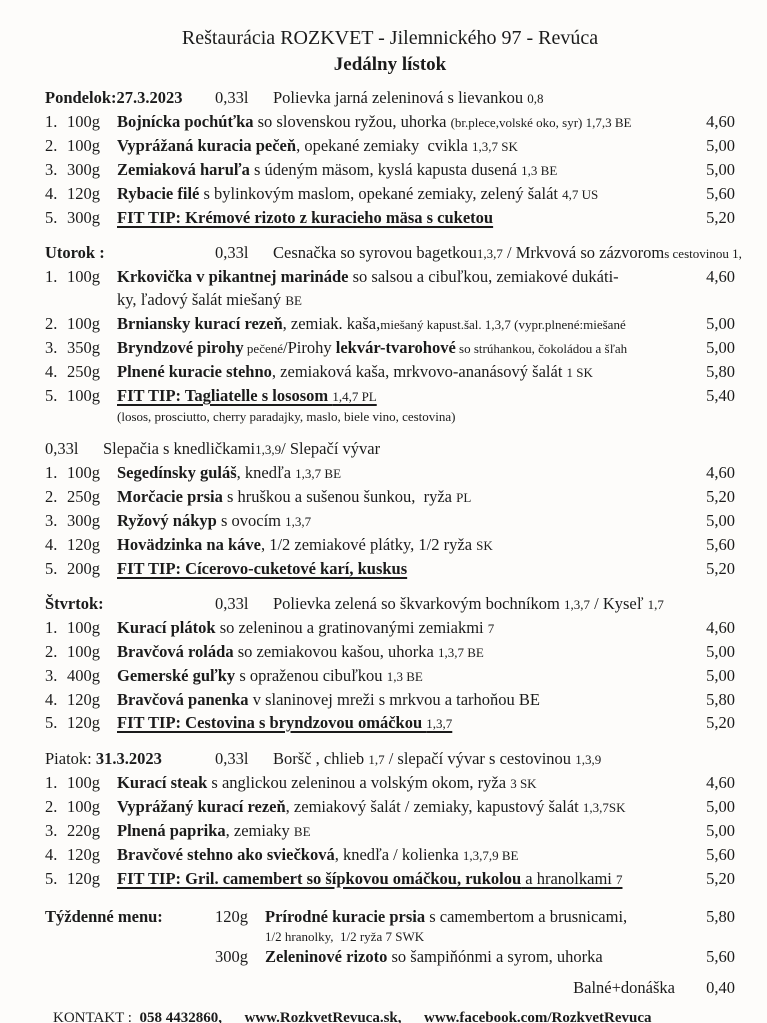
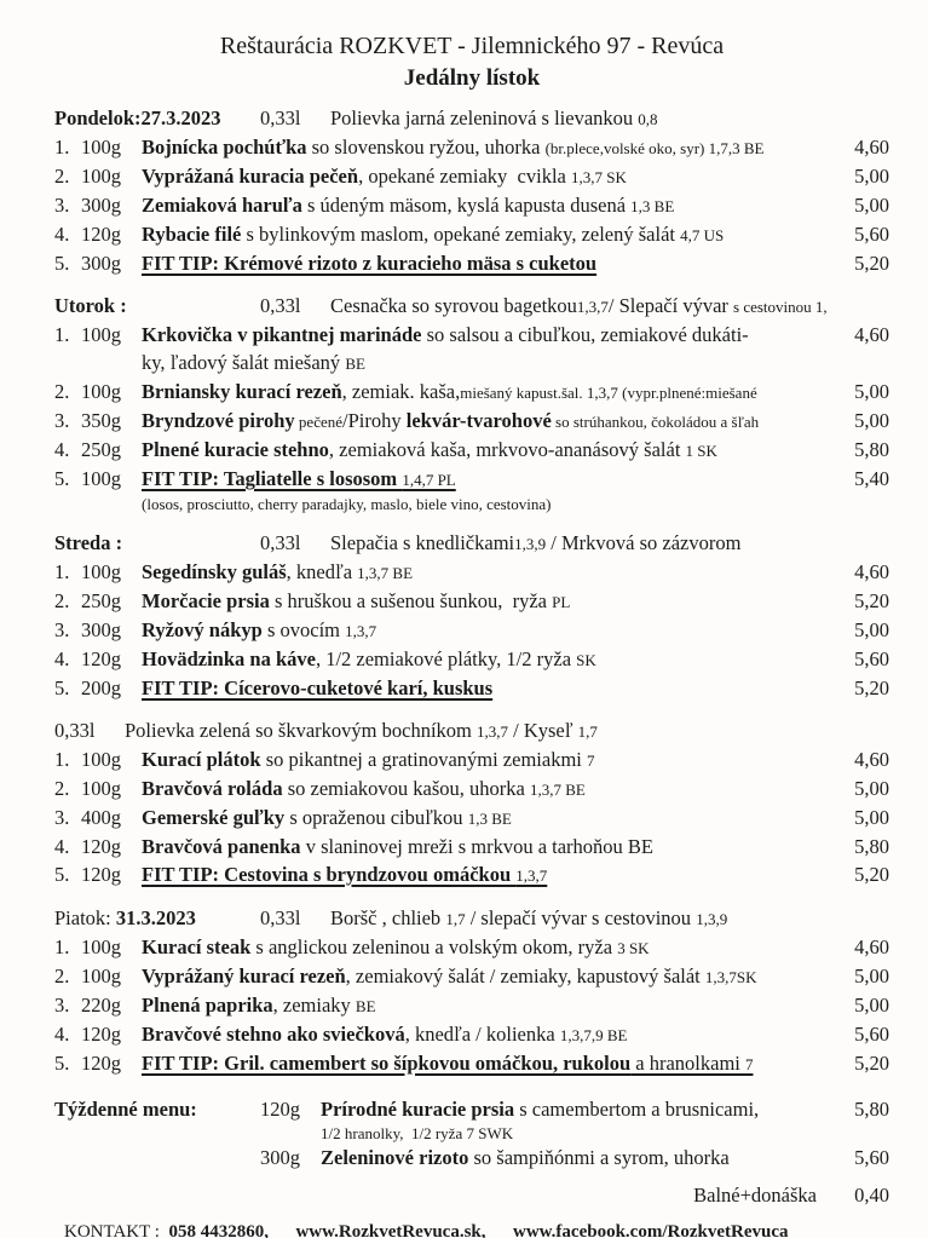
  Reštaurácia ROZKVET - Jilemnického 97 - Revúca
  Jedálny lístok
  Pondelok:27.3.2023
  0,33l
  Polievka jarná zeleninová s lievankou 0,8
  1.
  100g
  Bojnícka pochúťka so slovenskou ryžou, uhorka (br.plece,volské oko, syr) 1,7,3 BE
  4,60
  2.
  100g
  Vyprážaná kuracia pečeň, opekané zemiaky cvikla 1,3,7 SK
  5,00
  3.
  300g
  Zemiaková haruľa s údeným mäsom, kyslá kapusta dusená 1,3 BE
  5,00
  4.
  120g
  Rybacie filé s bylinkovým maslom, opekané zemiaky, zelený šalát 4,7 US
  5,60
  5.
  300g
  FIT TIP: Krémové rizoto z kuracieho mäsa s cuketou
  5,20
  Utorok :
  0,33l
- Cesnačka so syrovou bagetkou1,3,7 / Mrkvová so zázvoroms cestovinou 1,
+ Cesnačka so syrovou bagetkou1,3,7/ Slepačí vývar s cestovinou 1,
  1.
  100g
  Krkovička v pikantnej marináde so salsou a cibuľkou, zemiakové dukáti-
  ky, ľadový šalát miešaný BE
  4,60
  2.
  100g
  Brniansky kurací rezeň, zemiak. kaša,miešaný kapust.šal. 1,3,7 (vypr.plnené:miešané
  5,00
  3.
  350g
  Bryndzové pirohy pečené/Pirohy lekvár-tvarohové so strúhankou, čokoládou a šľah
  5,00
  4.
  250g
  Plnené kuracie stehno, zemiaková kaša, mrkvovo-ananásový šalát 1 SK
  5,80
  5.
  100g
  FIT TIP: Tagliatelle s lososom 1,4,7 PL
  (losos, prosciutto, cherry paradajky, maslo, biele vino, cestovina)
  5,40
+ Streda :
  0,33l
- Slepačia s knedličkami1,3,9/ Slepačí vývar
+ Slepačia s knedličkami1,3,9 / Mrkvová so zázvorom
  1.
  100g
  Segedínsky guláš, knedľa 1,3,7 BE
  4,60
  2.
  250g
  Morčacie prsia s hruškou a sušenou šunkou, ryža PL
  5,20
  3.
  300g
  Ryžový nákyp s ovocím 1,3,7
  5,00
  4.
  120g
  Hovädzinka na káve, 1/2 zemiakové plátky, 1/2 ryža SK
  5,60
  5.
  200g
  FIT TIP: Cícerovo-cuketové karí, kuskus
  5,20
- Štvrtok:
  0,33l
  Polievka zelená so škvarkovým bochníkom 1,3,7 / Kyseľ 1,7
  1.
  100g
- Kurací plátok so zeleninou a gratinovanými zemiakmi 7
+ Kurací plátok so pikantnej a gratinovanými zemiakmi 7
  4,60
  2.
  100g
  Bravčová roláda so zemiakovou kašou, uhorka 1,3,7 BE
  5,00
  3.
  400g
  Gemerské guľky s opraženou cibuľkou 1,3 BE
  5,00
  4.
  120g
  Bravčová panenka v slaninovej mreži s mrkvou a tarhoňou BE
  5,80
  5.
  120g
  FIT TIP: Cestovina s bryndzovou omáčkou 1,3,7
  5,20
  Piatok: 31.3.2023
  0,33l
  Boršč , chlieb 1,7 / slepačí vývar s cestovinou 1,3,9
  1.
  100g
  Kurací steak s anglickou zeleninou a volským okom, ryža 3 SK
  4,60
  2.
  100g
  Vyprážaný kurací rezeň, zemiakový šalát / zemiaky, kapustový šalát 1,3,7SK
  5,00
  3.
  220g
  Plnená paprika, zemiaky BE
  5,00
  4.
  120g
  Bravčové stehno ako sviečková, knedľa / kolienka 1,3,7,9 BE
  5,60
  5.
  120g
  FIT TIP: Gril. camembert so šípkovou omáčkou, rukolou a hranolkami 7
  5,20
  Týždenné menu:
  120g
  Prírodné kuracie prsia s camembertom a brusnicami,
  1/2 hranolky, 1/2 ryža 7 SWK
  5,80
  300g
  Zeleninové rizoto so šampiňónmi a syrom, uhorka
  5,60
  Balné+donáška
  0,40
  KONTAKT : 058 4432860, www.RozkvetRevuca.sk, www.facebook.com/RozkvetRevuca
